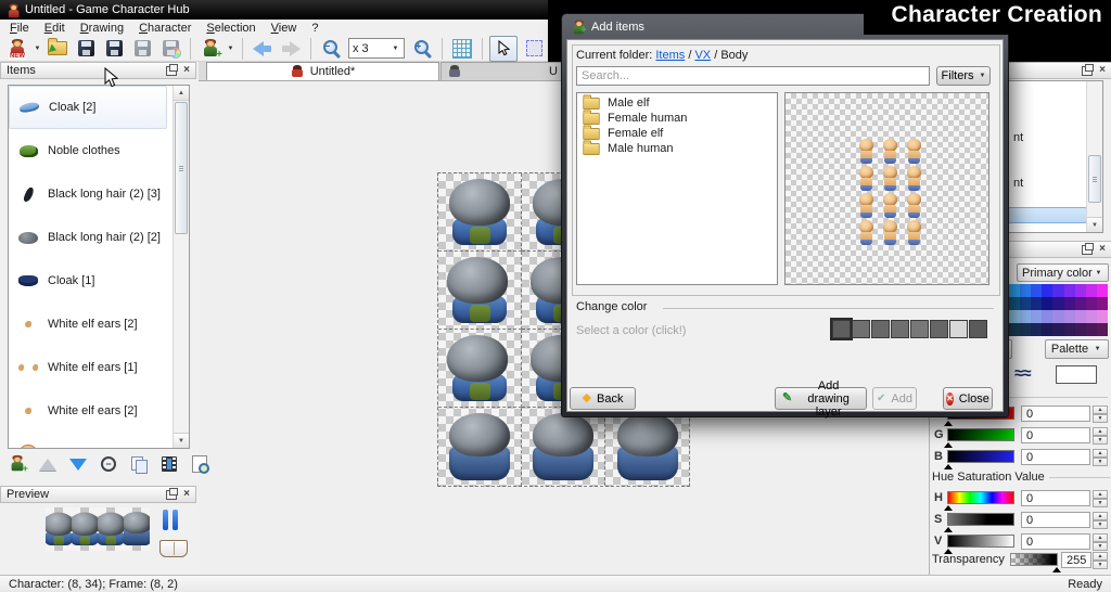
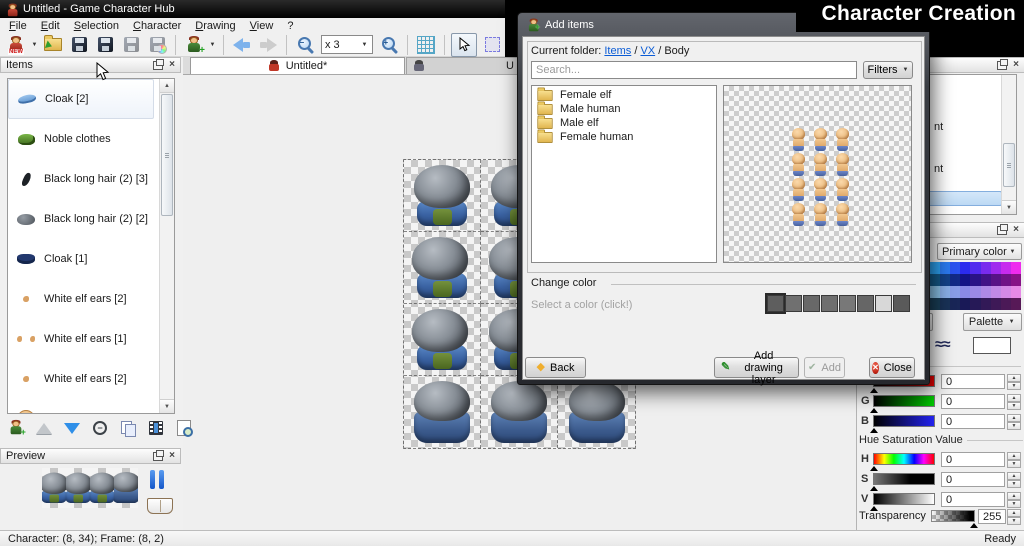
  Untitled - Game Character Hub
  File
  Edit
- Drawing
+ Selection
  Character
- Selection
+ Drawing
  View
  ?
  +
  −
  x 3
  +
  Untitled*
  U
  Items
  ×
  Cloak [2]
  Noble clothes
  Black long hair (2) [3]
  Black long hair (2) [2]
  Cloak [1]
  White elf ears [2]
  White elf ears [1]
  White elf ears [2]
  +
  −
  Preview
  ×
  Character: (8, 34); Frame: (8, 2)
  Ready
  ×
  nt
  nt
  ×
  Primary color
  Palette
  ≈≈
  0
  G
  0
  B
  0
  Hue Saturation Value
  H
  0
  S
  0
  V
  0
  Transparency
  255
  Character Creation
  +
  Add items
  Current folder: Items / VX / Body
  Search...
  Filters
- Male elf
+ Female elf
- Female human
+ Male human
- Female elf
+ Male elf
- Male human
+ Female human
  Change color
  Select a color (click!)
  ◆
  Back
  ✎
  Add drawing layer
  ✔
  Add
  ✕
  Close
